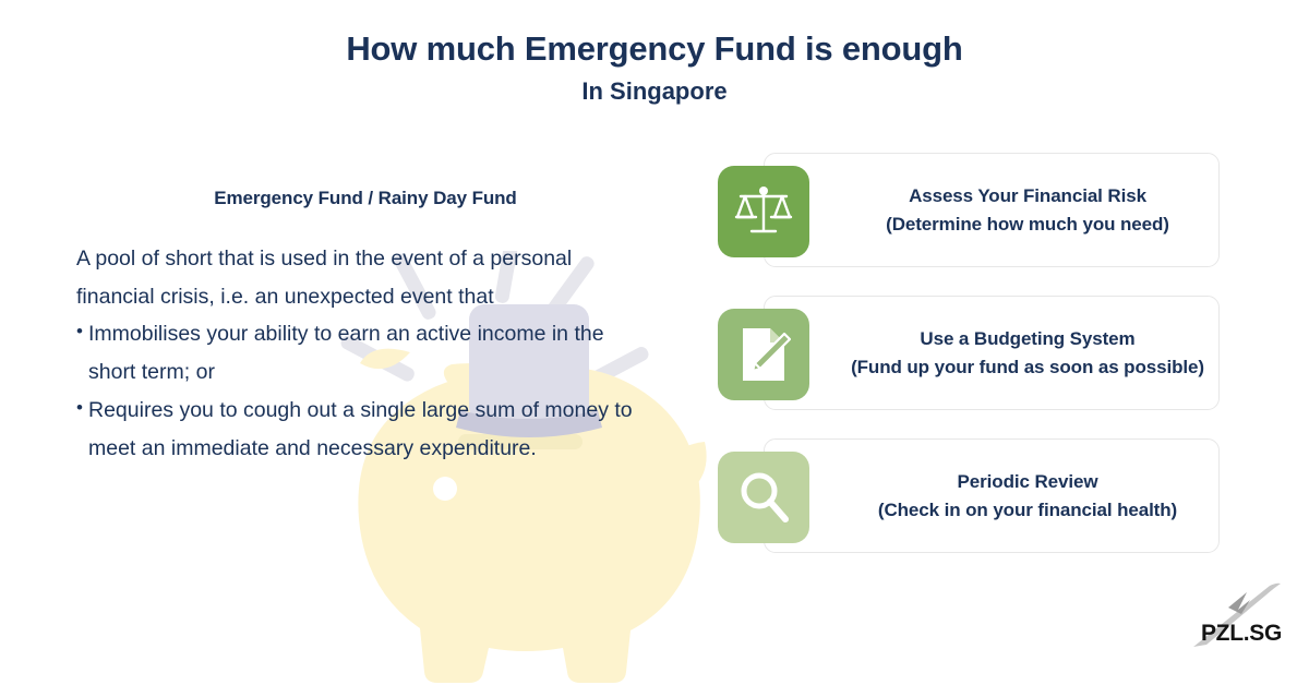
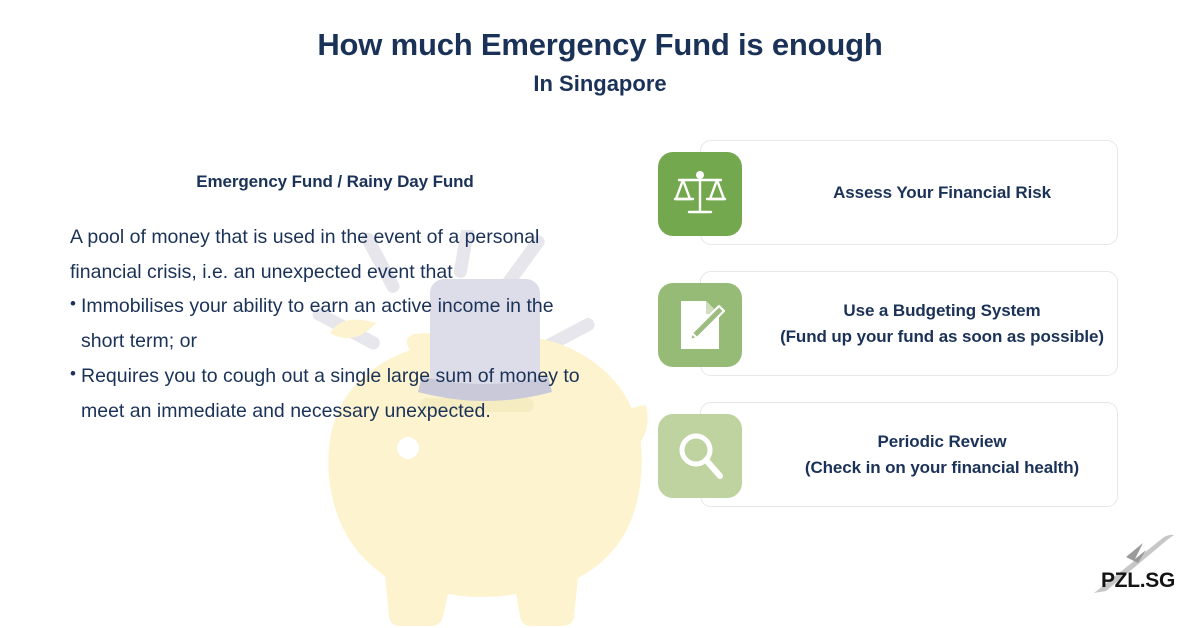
  How much Emergency Fund is enough
  In Singapore
  Emergency Fund / Rainy Day Fund
- A pool of short that is used in the event of a personal financial crisis, i.e. an unexpected event that
+ A pool of money that is used in the event of a personal financial crisis, i.e. an unexpected event that
  Immobilises your ability to earn an active income in the short term; or
- Requires you to cough out a single large sum of money to meet an immediate and necessary expenditure.
+ Requires you to cough out a single large sum of money to meet an immediate and necessary unexpected.
  Assess Your Financial Risk
- (Determine how much you need)
  Use a Budgeting System
  (Fund up your fund as soon as possible)
  Periodic Review
  (Check in on your financial health)
  PZL.SG
